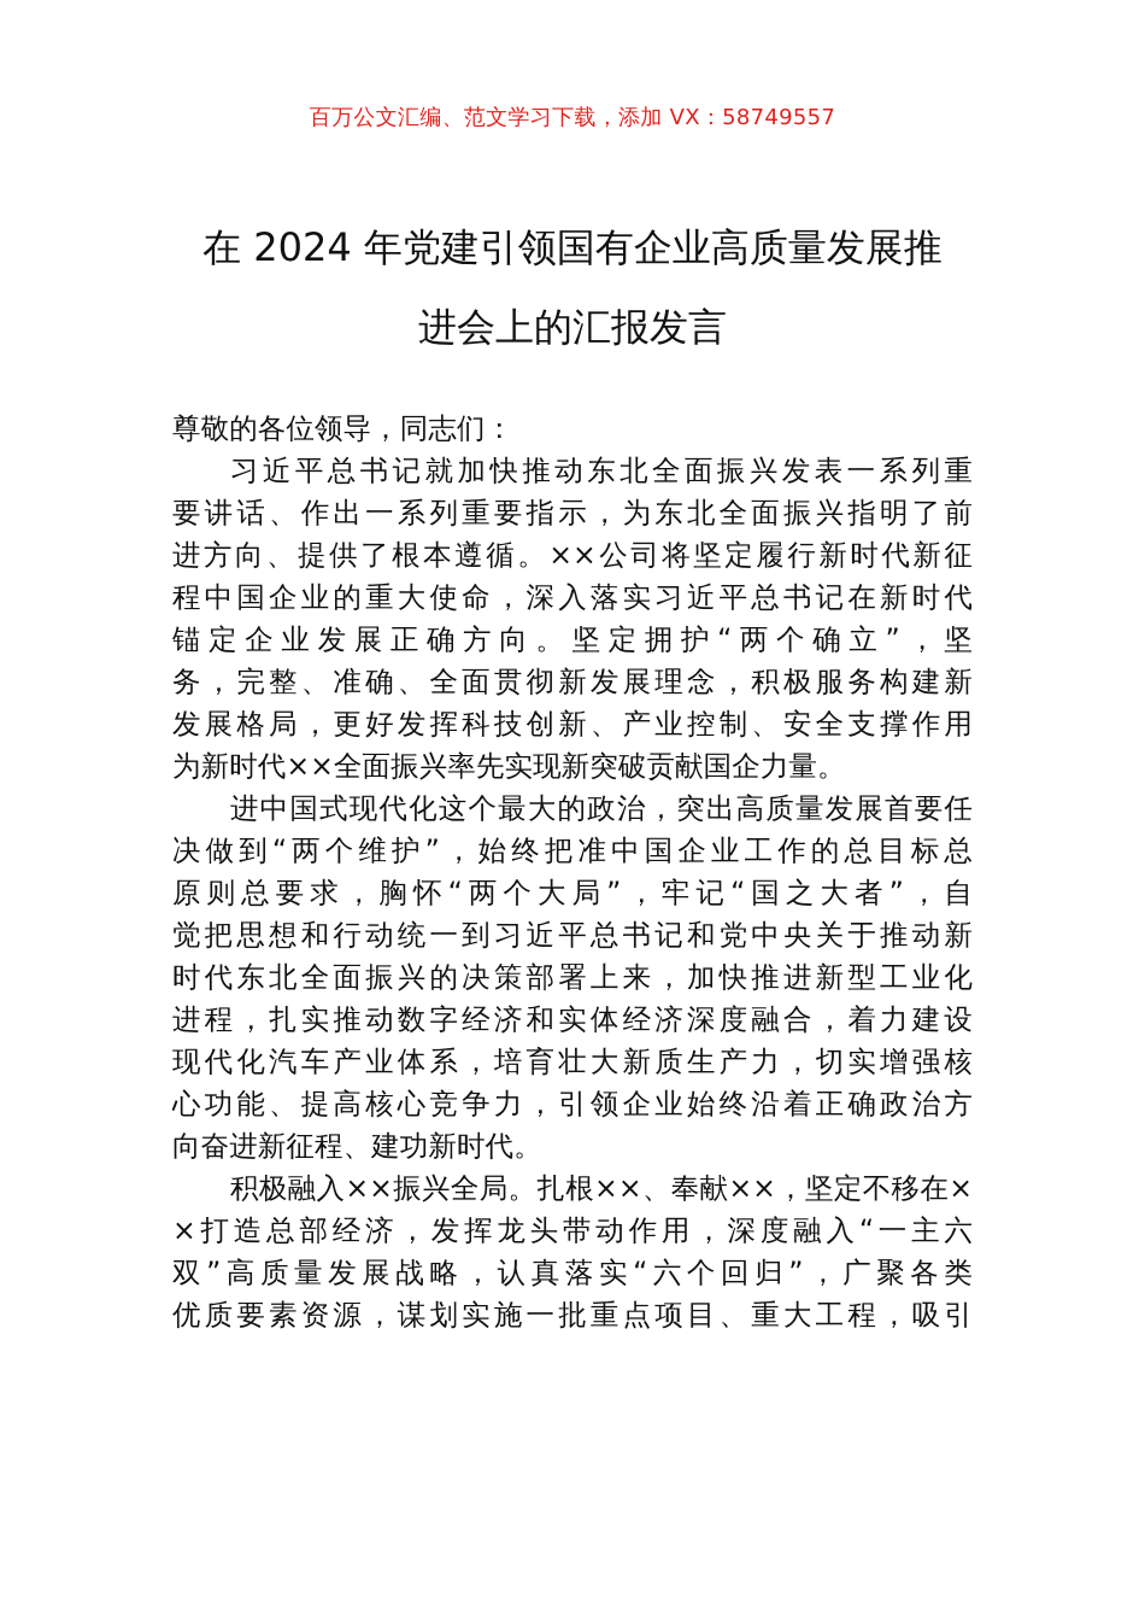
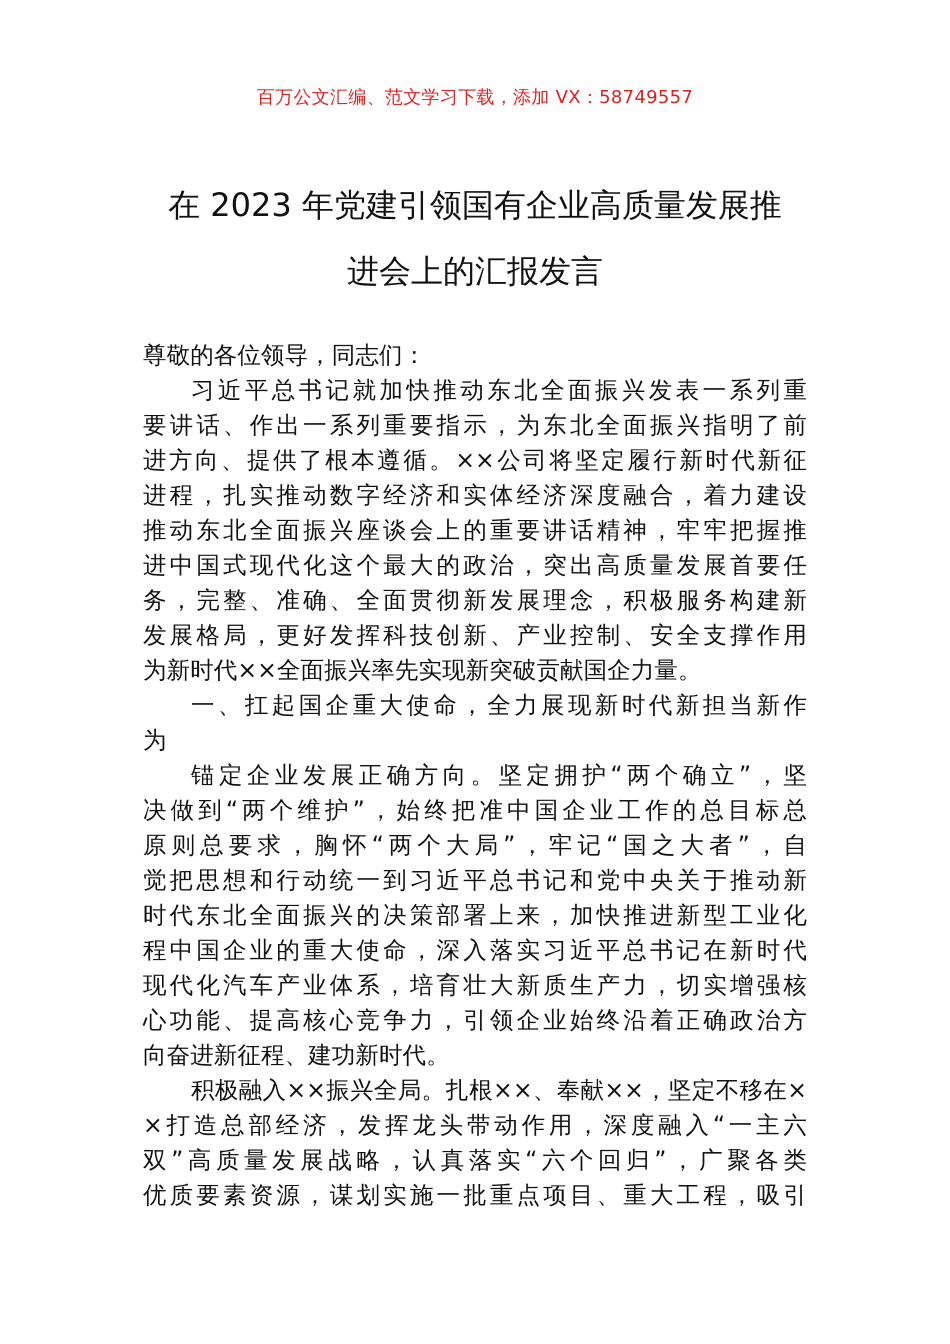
  百万公文汇编、范文学习下载，添加 VX：58749557
- 在 2024 年党建引领国有企业高质量发展推
+ 在 2023 年党建引领国有企业高质量发展推
  进会上的汇报发言
  尊敬的各位领导，同志们：
  习近平总书记就加快推动东北全面振兴发表一系列重
  要讲话、作出一系列重要指示，为东北全面振兴指明了前
  进方向、提供了根本遵循。××公司将坚定履行新时代新征
- 程中国企业的重大使命，深入落实习近平总书记在新时代
+ 进程，扎实推动数字经济和实体经济深度融合，着力建设
+ 推动东北全面振兴座谈会上的重要讲话精神，牢牢把握推
- 锚定企业发展正确方向。坚定拥护“两个确立”，坚
+ 进中国式现代化这个最大的政治，突出高质量发展首要任
  务，完整、准确、全面贯彻新发展理念，积极服务构建新
  发展格局，更好发挥科技创新、产业控制、安全支撑作用
  为新时代××全面振兴率先实现新突破贡献国企力量。
+ 一、扛起国企重大使命，全力展现新时代新担当新作
+ 为
- 进中国式现代化这个最大的政治，突出高质量发展首要任
+ 锚定企业发展正确方向。坚定拥护“两个确立”，坚
  决做到“两个维护”，始终把准中国企业工作的总目标总
  原则总要求，胸怀“两个大局”，牢记“国之大者”，自
  觉把思想和行动统一到习近平总书记和党中央关于推动新
  时代东北全面振兴的决策部署上来，加快推进新型工业化
- 进程，扎实推动数字经济和实体经济深度融合，着力建设
+ 程中国企业的重大使命，深入落实习近平总书记在新时代
  现代化汽车产业体系，培育壮大新质生产力，切实增强核
  心功能、提高核心竞争力，引领企业始终沿着正确政治方
  向奋进新征程、建功新时代。
  积极融入××振兴全局。扎根××、奉献××，坚定不移在×
  ×打造总部经济，发挥龙头带动作用，深度融入“一主六
  双”高质量发展战略，认真落实“六个回归”，广聚各类
  优质要素资源，谋划实施一批重点项目、重大工程，吸引
